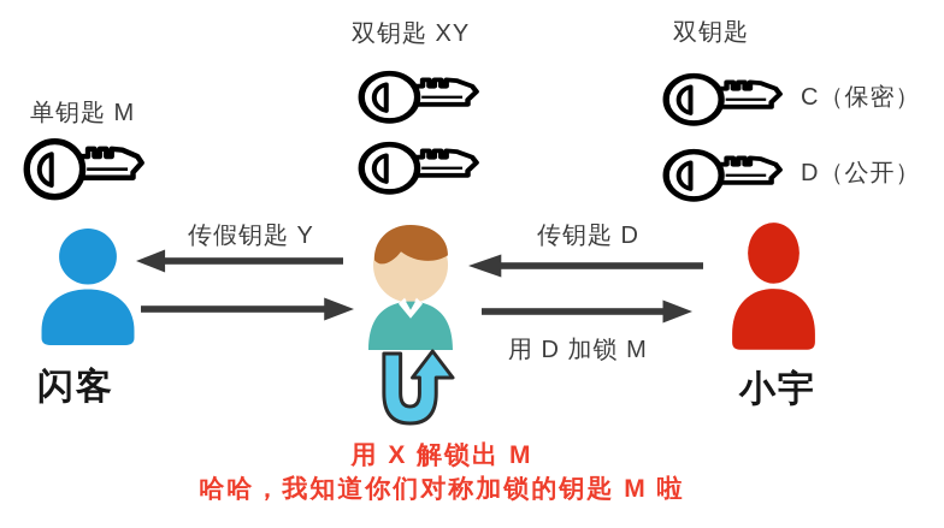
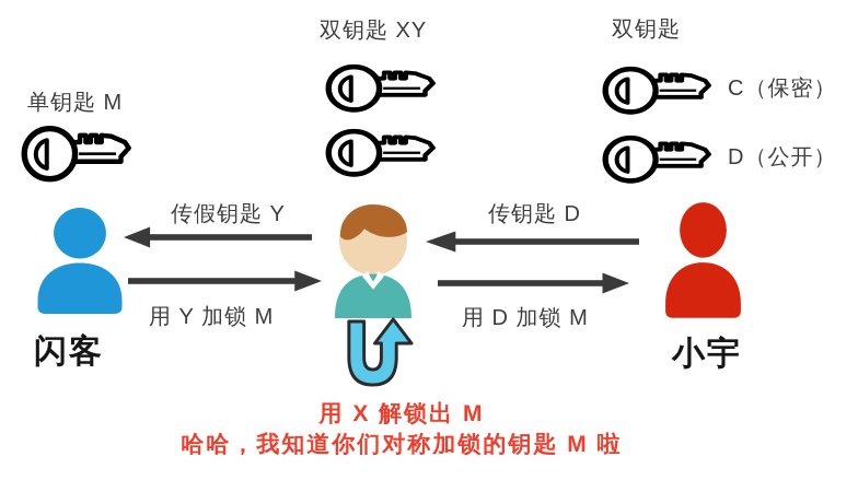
  单钥匙 M
  双钥匙 XY
  双钥匙
  C（保密）
  D（公开）
  闪客
  小宇
  传假钥匙 Y
+ 用 Y 加锁 M
  传钥匙 D
  用 D 加锁 M
  用 X 解锁出 M
  哈哈，我知道你们对称加锁的钥匙 M 啦
